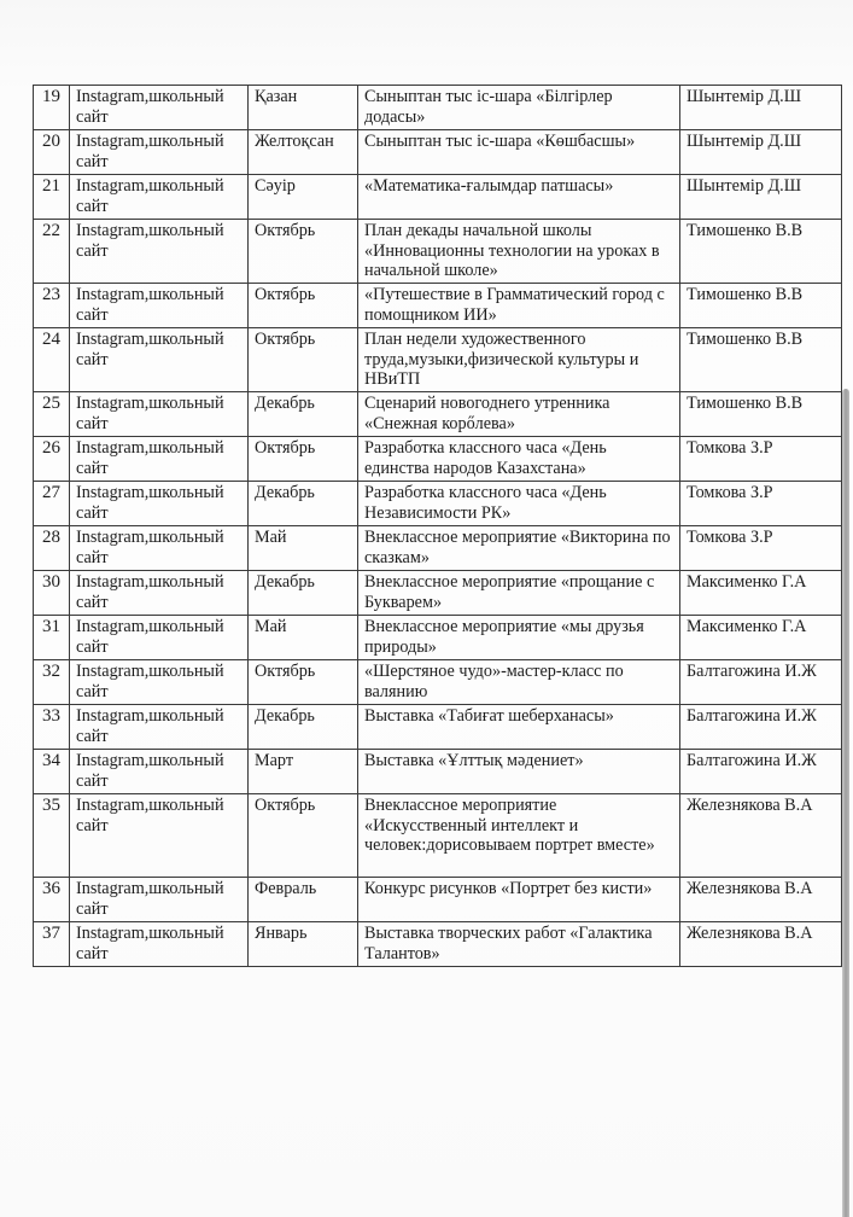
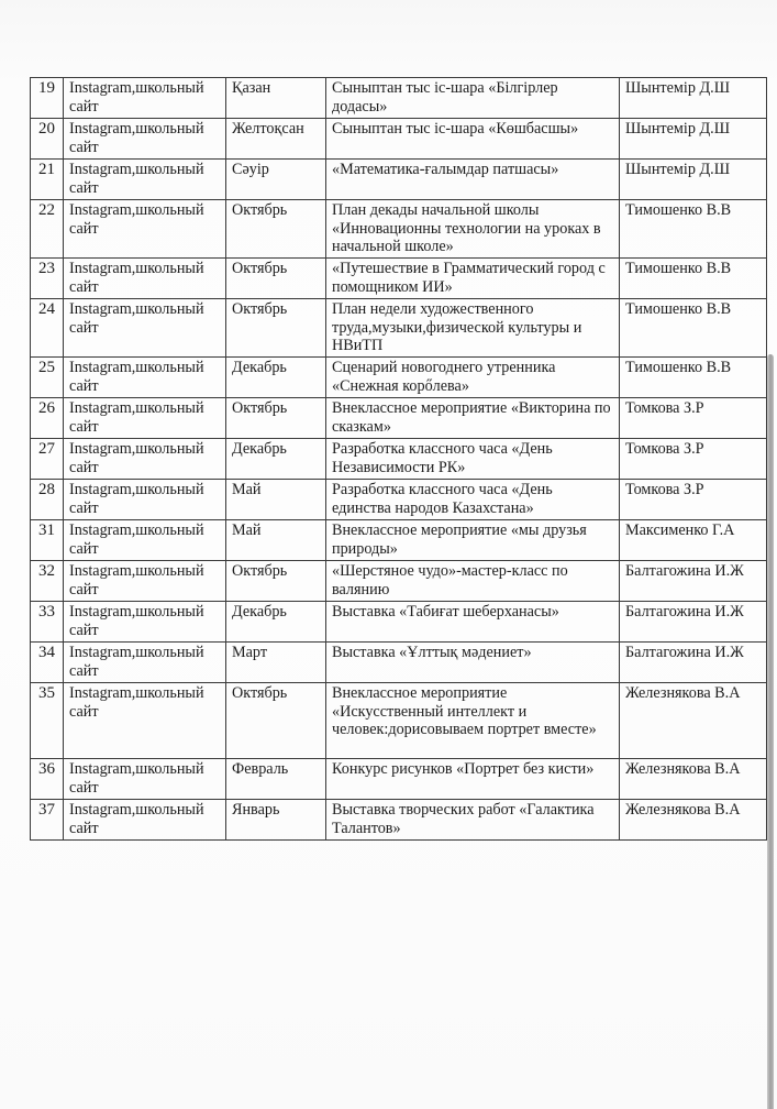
  19	Instagram,школьный сайт	Қазан	Сыныптан тыс іс-шара «Білгірлер додасы»	Шынтемір Д.Ш
  20	Instagram,школьный сайт	Желтоқсан	Сыныптан тыс іс-шара «Көшбасшы»	Шынтемір Д.Ш
  21	Instagram,школьный сайт	Сәуір	«Математика-ғалымдар патшасы»	Шынтемір Д.Ш
  22	Instagram,школьный сайт	Октябрь	План декады начальной школы «Инновационны технологии на уроках в начальной школе»	Тимошенко В.В
  23	Instagram,школьный сайт	Октябрь	«Путешествие в Грамматический город с помощником ИИ»	Тимошенко В.В
  24	Instagram,школьный сайт	Октябрь	План недели художественного труда,музыки,физической культуры и НВиТП	Тимошенко В.В
  25	Instagram,школьный сайт	Декабрь	Сценарий новогоднего утренника «Снежная корőлева»	Тимошенко В.В
- 26	Instagram,школьный сайт	Октябрь	Разработка классного часа «День единства народов Казахстана»	Томкова З.Р
+ 26	Instagram,школьный сайт	Октябрь	Внеклассное мероприятие «Викторина по сказкам»	Томкова З.Р
  27	Instagram,школьный сайт	Декабрь	Разработка классного часа «День Независимости РК»	Томкова З.Р
- 28	Instagram,школьный сайт	Май	Внеклассное мероприятие «Викторина по сказкам»	Томкова З.Р
+ 28	Instagram,школьный сайт	Май	Разработка классного часа «День единства народов Казахстана»	Томкова З.Р
- 30	Instagram,школьный сайт	Декабрь	Внеклассное мероприятие «прощание с Букварем»	Максименко Г.А
  31	Instagram,школьный сайт	Май	Внеклассное мероприятие «мы друзья природы»	Максименко Г.А
  32	Instagram,школьный сайт	Октябрь	«Шерстяное чудо»-мастер-класс по валянию	Балтагожина И.Ж
  33	Instagram,школьный сайт	Декабрь	Выставка «Табиғат шеберханасы»	Балтагожина И.Ж
  34	Instagram,школьный сайт	Март	Выставка «Ұлттық мәдениет»	Балтагожина И.Ж
  35	Instagram,школьный сайт	Октябрь	Внеклассное мероприятие «Искусственный интеллект и человек:дорисовываем портрет вместе»	Железнякова В.А
  36	Instagram,школьный сайт	Февраль	Конкурс рисунков «Портрет без кисти»	Железнякова В.А
  37	Instagram,школьный сайт	Январь	Выставка творческих работ «Галактика Талантов»	Железнякова В.А
